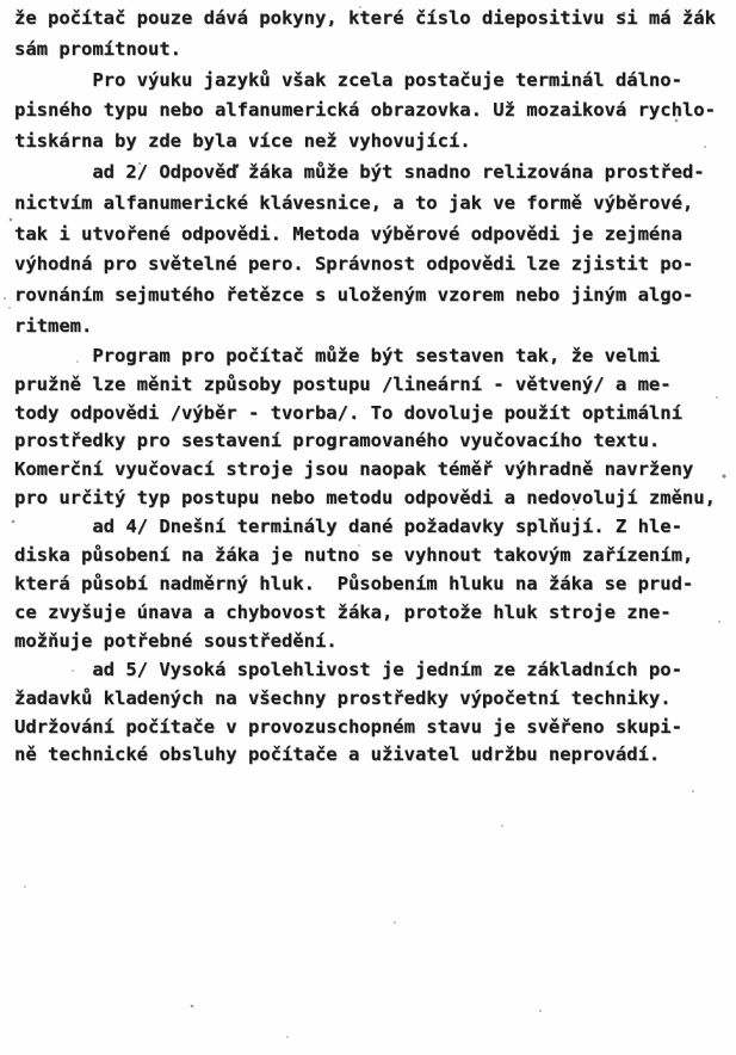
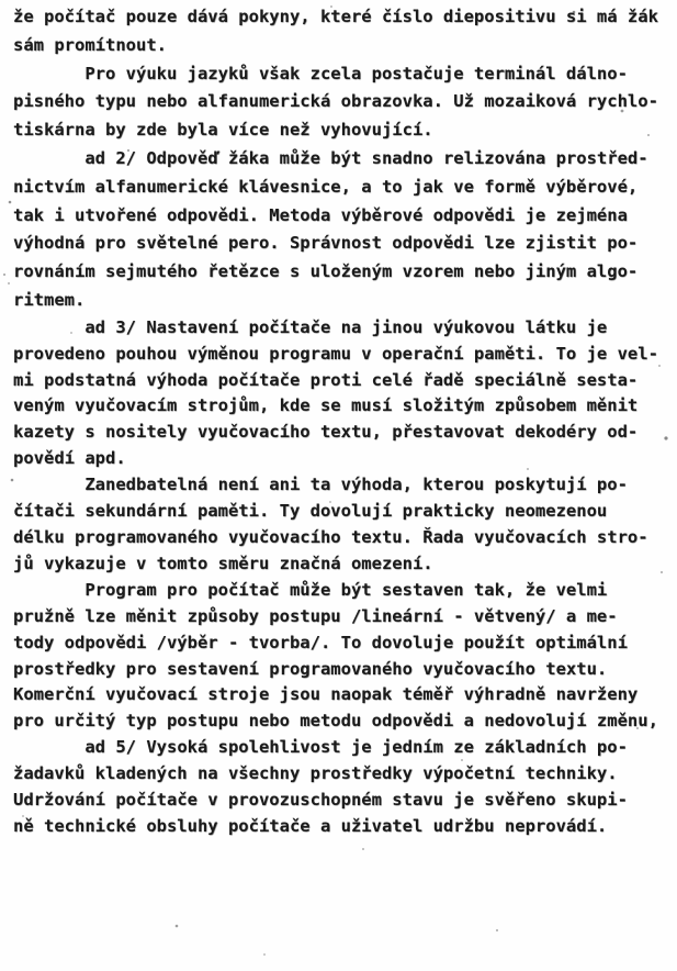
  že počítač pouze dává pokyny, které číslo diepositivu si má žák
  sám promítnout.
  Pro výuku jazyků však zcela postačuje terminál dálno-
  pisného typu nebo alfanumerická obrazovka. Už mozaiková rychlo-
  tiskárna by zde byla více než vyhovující.
  ad 2/ Odpověď žáka může být snadno relizována prostřed-
  nictvím alfanumerické klávesnice, a to jak ve formě výběrové,
  tak i utvořené odpovědi. Metoda výběrové odpovědi je zejména
  výhodná pro světelné pero. Správnost odpovědi lze zjistit po-
  rovnáním sejmutého řetězce s uloženým vzorem nebo jiným algo-
  ritmem.
+ ad 3/ Nastavení počítače na jinou výukovou látku je
+ provedeno pouhou výměnou programu v operační paměti. To je vel-
+ mi podstatná výhoda počítače proti celé řadě speciálně sesta-
+ veným vyučovacím strojům, kde se musí složitým způsobem měnit
+ kazety s nositely vyučovacího textu, přestavovat dekodéry od-
+ povědí apd.
+ Zanedbatelná není ani ta výhoda, kterou poskytují po-
+ čítači sekundární paměti. Ty dovolují prakticky neomezenou
+ délku programovaného vyučovacího textu. Řada vyučovacích stro-
+ jů vykazuje v tomto směru značná omezení.
  Program pro počítač může být sestaven tak, že velmi
  pružně lze měnit způsoby postupu /lineární - větvený/ a me-
  tody odpovědi /výběr - tvorba/. To dovoluje použít optimální
  prostředky pro sestavení programovaného vyučovacího textu.
  Komerční vyučovací stroje jsou naopak téměř výhradně navrženy
  pro určitý typ postupu nebo metodu odpovědi a nedovolují změnu,
- ad 4/ Dnešní terminály dané požadavky splňují. Z hle-
- diska působení na žáka je nutno se vyhnout takovým zařízením,
- která působí nadměrný hluk. Působením hluku na žáka se prud-
- ce zvyšuje únava a chybovost žáka, protože hluk stroje zne-
- možňuje potřebné soustředění.
  ad 5/ Vysoká spolehlivost je jedním ze základních po-
  žadavků kladených na všechny prostředky výpočetní techniky.
  Udržování počítače v provozuschopném stavu je svěřeno skupi-
  ně technické obsluhy počítače a uživatel udržbu neprovádí.
